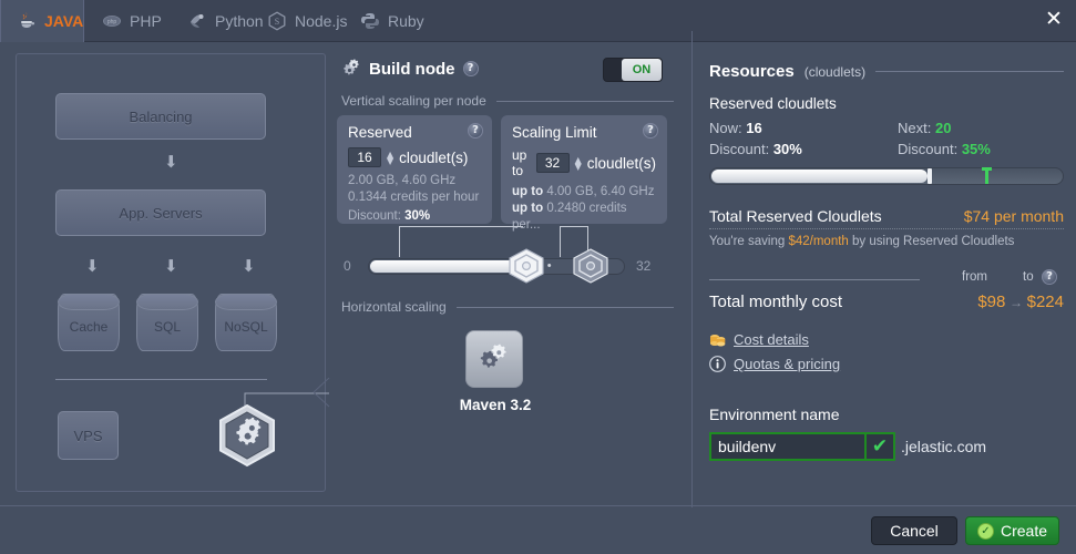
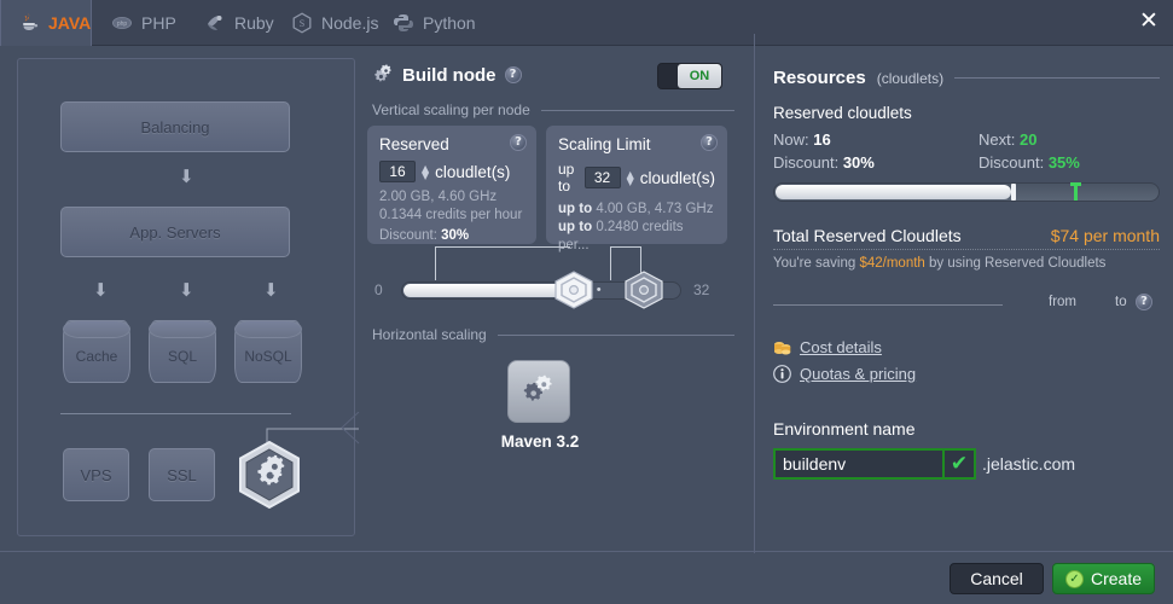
  JAVA
  PHP
- Python
+ Ruby
  S
  Node.js
- Ruby
+ Python
  ✕
  Balancing
  ⬇
  App. Servers
  ⬇
  ⬇
  ⬇
  Cache
  SQL
  NoSQL
  VPS
+ SSL
  Build node
  ?
  ON
  Vertical scaling per node
  ?
  Reserved
  16
  ▲
  ▼
  cloudlet(s)
  2.00 GB, 4.60 GHz
  0.1344 credits per hour
  Discount: 30%
  ?
  Scaling Limit
  up to
  32
  ▲
  ▼
  cloudlet(s)
- up to 4.00 GB, 6.40 GHz
+ up to 4.00 GB, 4.73 GHz
  up to 0.2480 credits per...
  0
  32
  Horizontal scaling
  Maven 3.2
  Resources
  (cloudlets)
  Reserved cloudlets
  Now: 16
  Next: 20
  Discount: 30%
  Discount: 35%
  Total Reserved Cloudlets
  $74 per month
  You're saving $42/month by using Reserved Cloudlets
  from
  to
  ?
- Total monthly cost
- $98 → $224
  Cost details
  Quotas & pricing
  Environment name
  buildenv
  ✔
  .jelastic.com
  Cancel
  ✓
  Create
